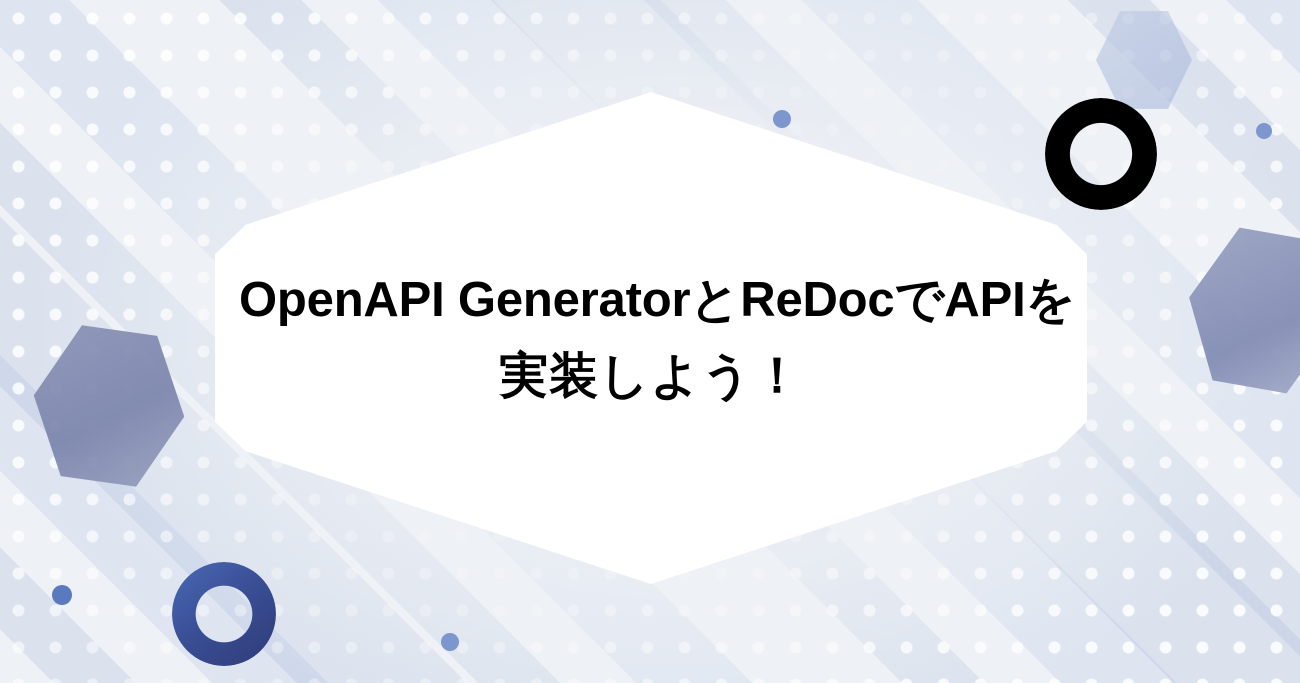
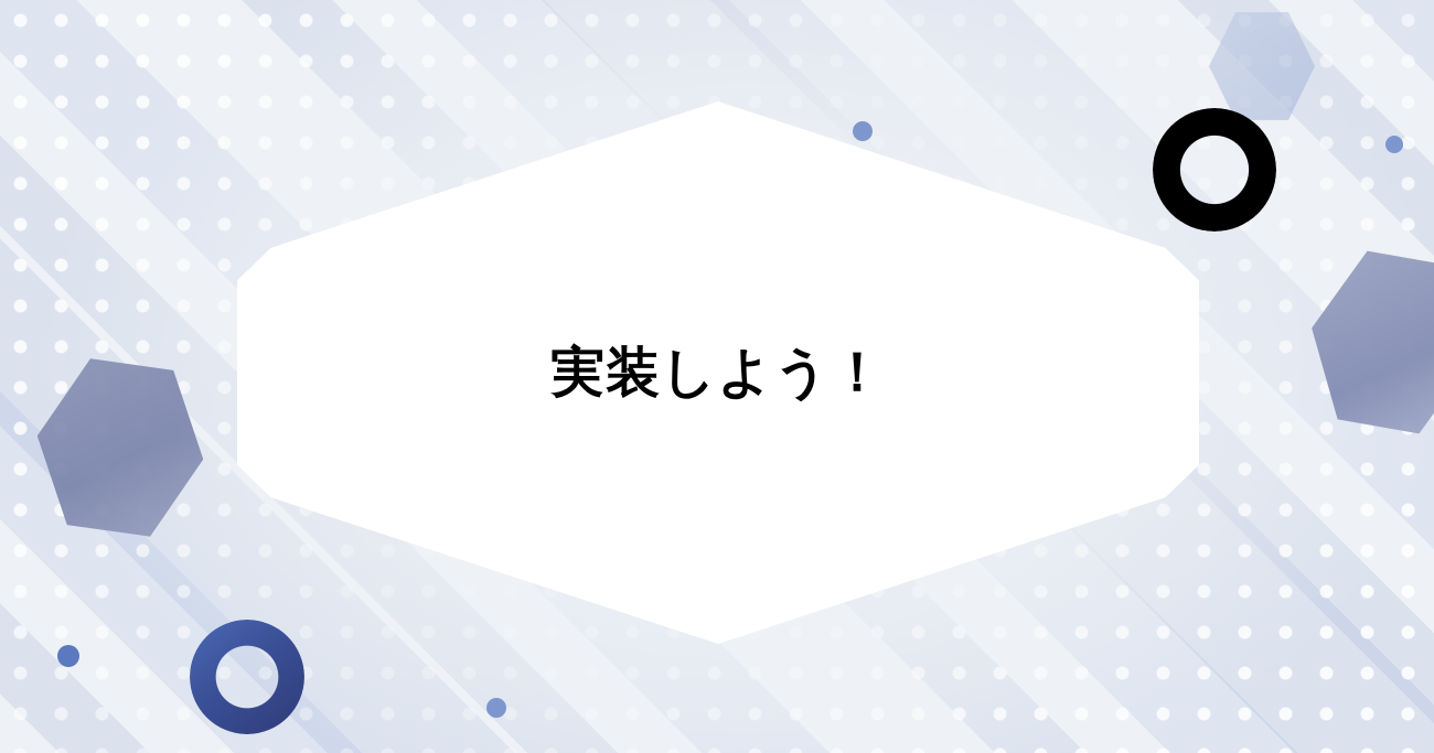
- OpenAPI GeneratorとReDocでAPIを
  実装しよう！
